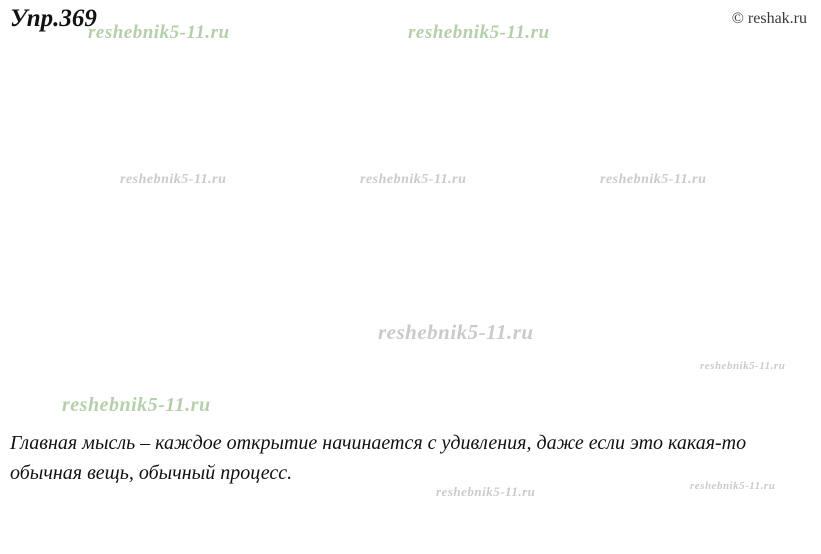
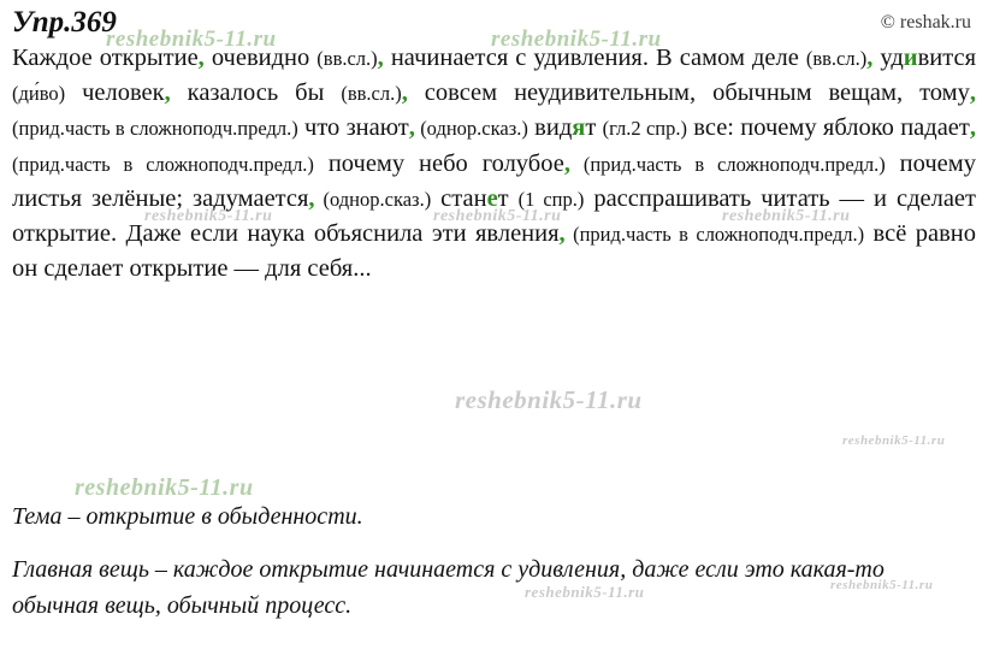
  Упр.369
  © reshak.ru
+ Каждое открытие, очевидно (вв.сл.), начинается с удивления. В самом деле (вв.сл.), удивится (ди́во) человек, казалось бы (вв.сл.), совсем неудивительным, обычным вещам, тому, (прид.часть в сложноподч.предл.) что знают, (однор.сказ.) видят (гл.2 спр.) все: почему яблоко падает, (прид.часть в сложноподч.предл.) почему небо голубое, (прид.часть в сложноподч.предл.) почему листья зелёные; задумается, (однор.сказ.) станет (1 спр.) расспрашивать читать — и сделает открытие. Даже если наука объяснила эти явления, (прид.часть в сложноподч.предл.) всё равно он сделает открытие — для себя...
+ Тема – открытие в обыденности.
- Главная мысль – каждое открытие начинается с удивления, даже если это какая-то обычная вещь, обычный процесс.
+ Главная вещь – каждое открытие начинается с удивления, даже если это какая-то обычная вещь, обычный процесс.
  reshebnik5-11.ru
  reshebnik5-11.ru
  reshebnik5-11.ru
  reshebnik5-11.ru
  reshebnik5-11.ru
  reshebnik5-11.ru
  reshebnik5-11.ru
  reshebnik5-11.ru
  reshebnik5-11.ru
  reshebnik5-11.ru
